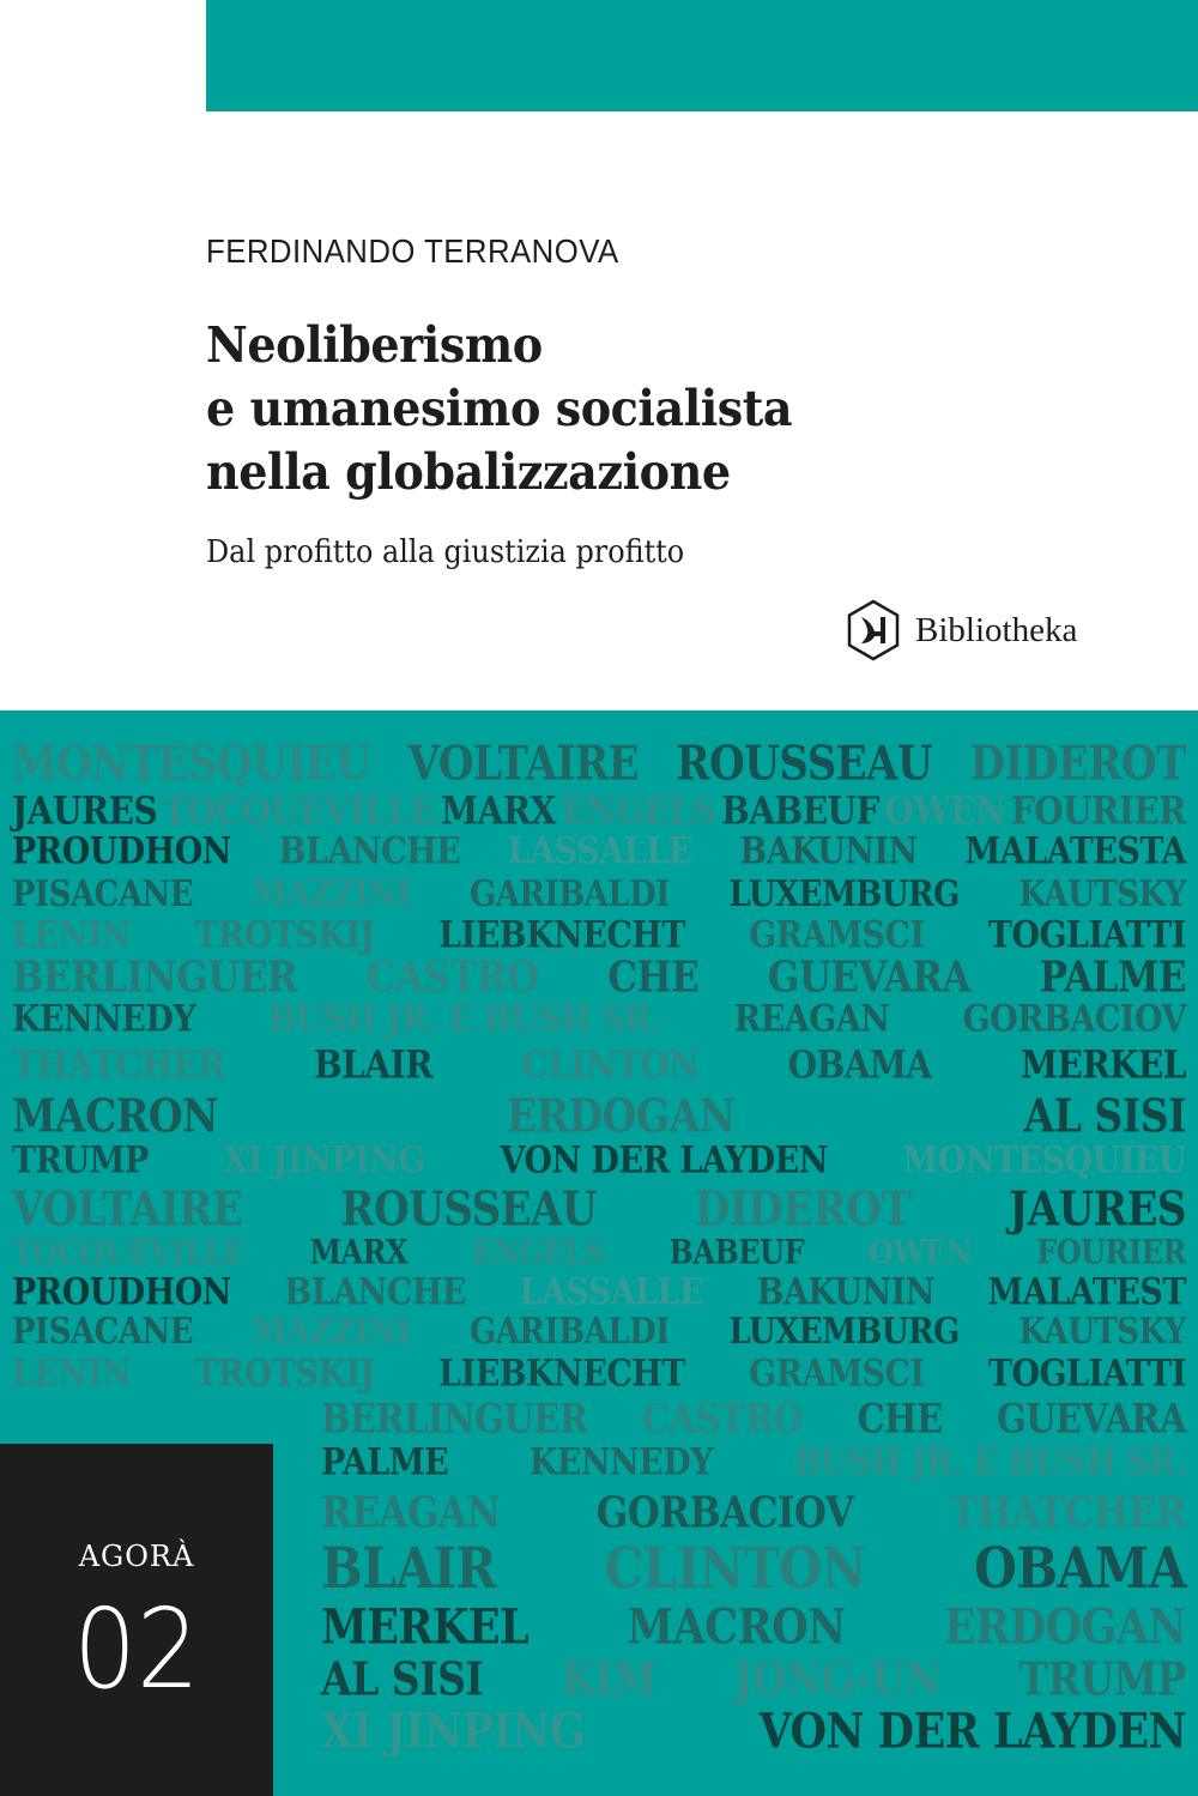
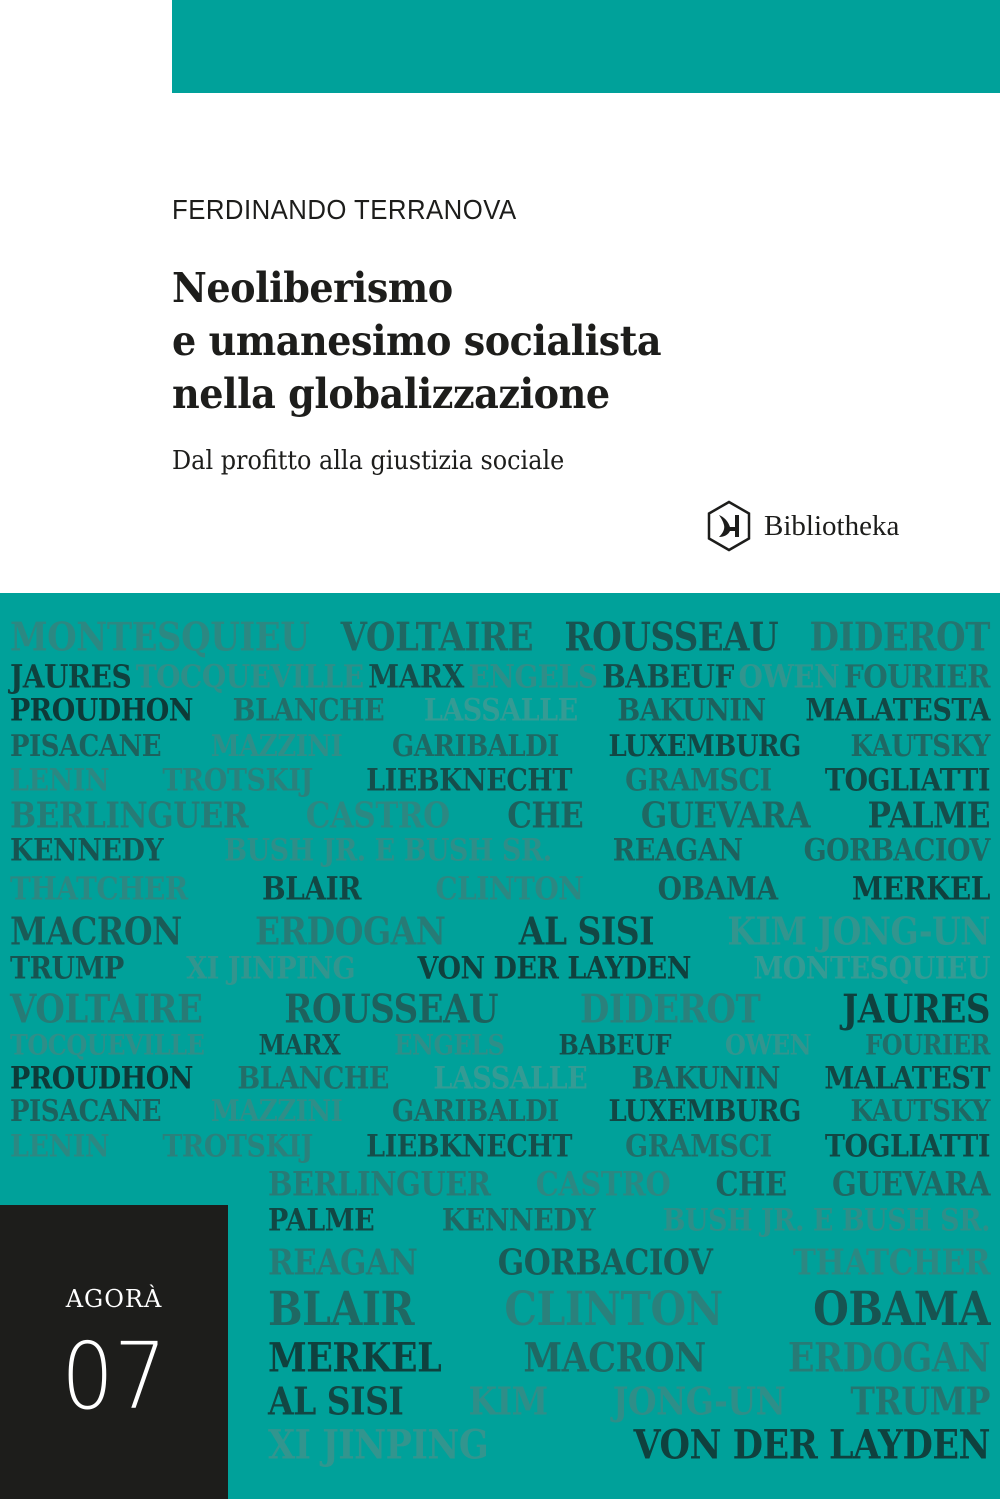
  FERDINANDO TERRANOVA
  Neoliberismo
  e umanesimo socialista
  nella globalizzazione
- Dal profitto alla giustizia profitto
+ Dal profitto alla giustizia sociale
  Bibliotheka
  MONTESQUIEU
  VOLTAIRE
  ROUSSEAU
  DIDEROT
  JAURES
  TOCQUEVILLE
  MARX
  ENGELS
  BABEUF
  OWEN
  FOURIER
  PROUDHON
  BLANCHE
  LASSALLE
  BAKUNIN
  MALATESTA
  PISACANE
  MAZZINI
  GARIBALDI
  LUXEMBURG
  KAUTSKY
  LENIN
  TROTSKIJ
  LIEBKNECHT
  GRAMSCI
  TOGLIATTI
  BERLINGUER
  CASTRO
  CHE
  GUEVARA
  PALME
  KENNEDY
  BUSH JR. E BUSH SR.
  REAGAN
  GORBACIOV
  THATCHER
  BLAIR
  CLINTON
  OBAMA
  MERKEL
  MACRON
  ERDOGAN
  AL SISI
+ KIM JONG-UN
  TRUMP
  XI JINPING
  VON DER LAYDEN
  MONTESQUIEU
  VOLTAIRE
  ROUSSEAU
  DIDEROT
  JAURES
  TOCQUEVILLE
  MARX
  ENGELS
  BABEUF
  OWEN
  FOURIER
  PROUDHON
  BLANCHE
  LASSALLE
  BAKUNIN
  MALATEST
  PISACANE
  MAZZINI
  GARIBALDI
  LUXEMBURG
  KAUTSKY
  LENIN
  TROTSKIJ
  LIEBKNECHT
  GRAMSCI
  TOGLIATTI
  BERLINGUER
  CASTRO
  CHE
  GUEVARA
  PALME
  KENNEDY
  BUSH JR. E BUSH SR.
  REAGAN
  GORBACIOV
  THATCHER
  BLAIR
  CLINTON
  OBAMA
  MERKEL
  MACRON
  ERDOGAN
  AL SISI
  KIM
  JONG-UN
  TRUMP
  XI JINPING
  VON DER LAYDEN
  AGORÀ
- 02
+ 07
